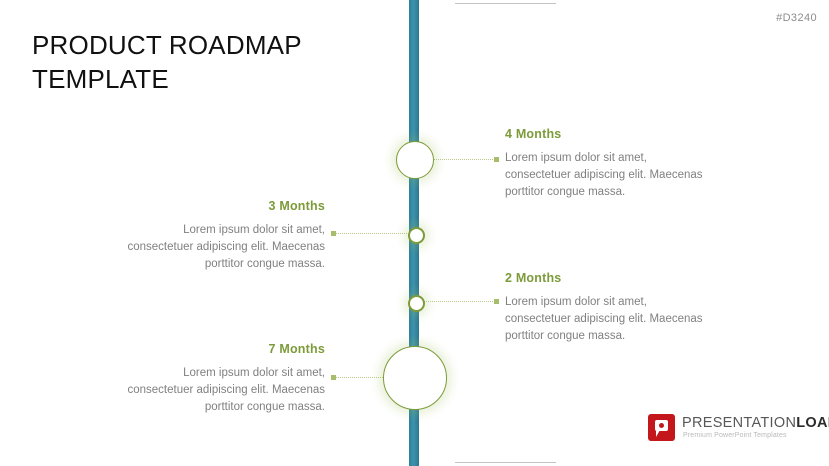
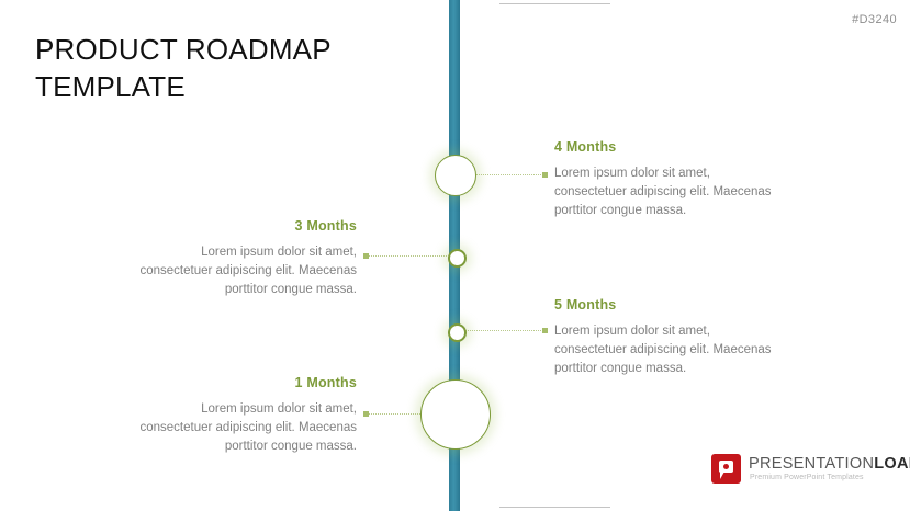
  #D3240
  PRODUCT ROADMAP
  TEMPLATE
  4 Months
  Lorem ipsum dolor sit amet, consectetuer adipiscing elit. Maecenas porttitor congue massa.
  3 Months
  Lorem ipsum dolor sit amet, consectetuer adipiscing elit. Maecenas porttitor congue massa.
- 2 Months
+ 5 Months
  Lorem ipsum dolor sit amet, consectetuer adipiscing elit. Maecenas porttitor congue massa.
- 7 Months
+ 1 Months
  Lorem ipsum dolor sit amet, consectetuer adipiscing elit. Maecenas porttitor congue massa.
  PRESENTATIONLOA
